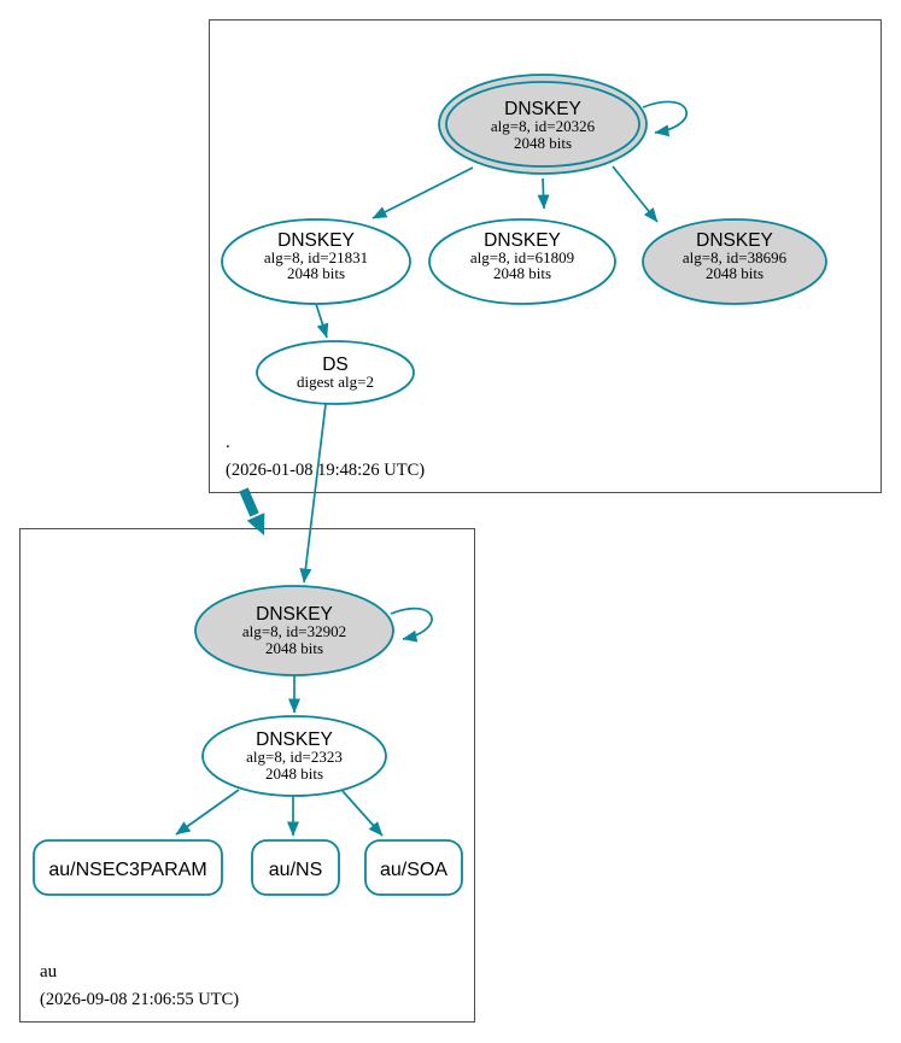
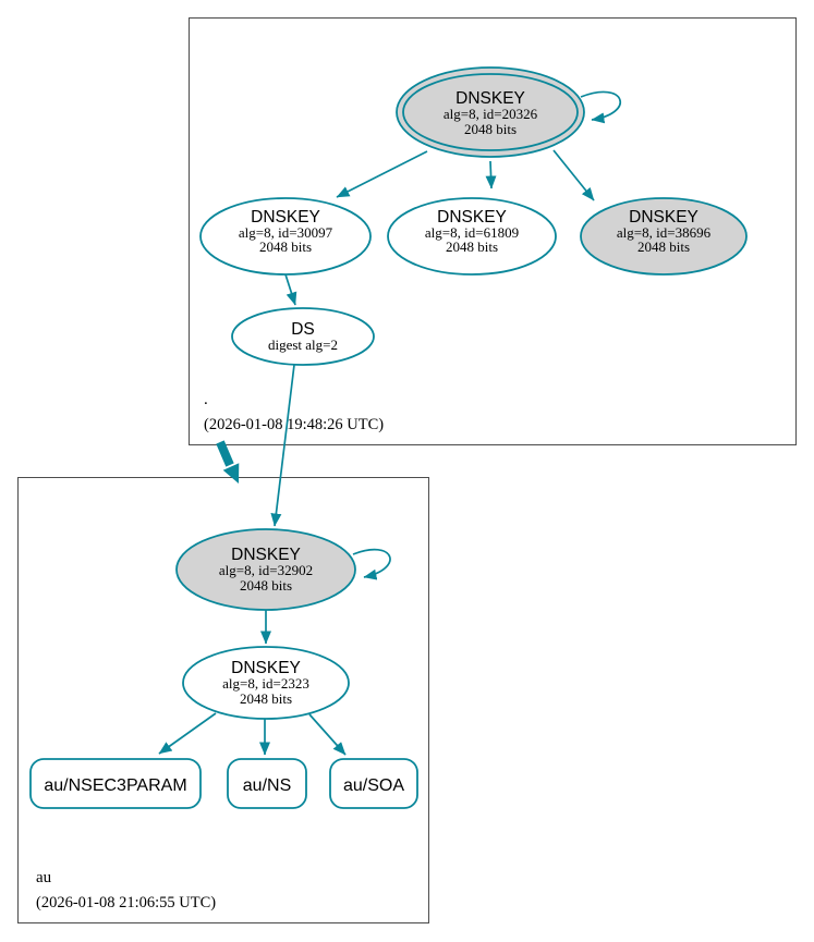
  .
  (2026-01-08 19:48:26 UTC)
  au
- (2026-09-08 21:06:55 UTC)
+ (2026-01-08 21:06:55 UTC)
  DNSKEY
  alg=8, id=20326
  2048 bits
  DNSKEY
- alg=8, id=21831
+ alg=8, id=30097
  2048 bits
  DNSKEY
  alg=8, id=61809
  2048 bits
  DNSKEY
  alg=8, id=38696
  2048 bits
  DS
  digest alg=2
  DNSKEY
  alg=8, id=32902
  2048 bits
  DNSKEY
  alg=8, id=2323
  2048 bits
  au/NSEC3PARAM
  au/NS
  au/SOA
